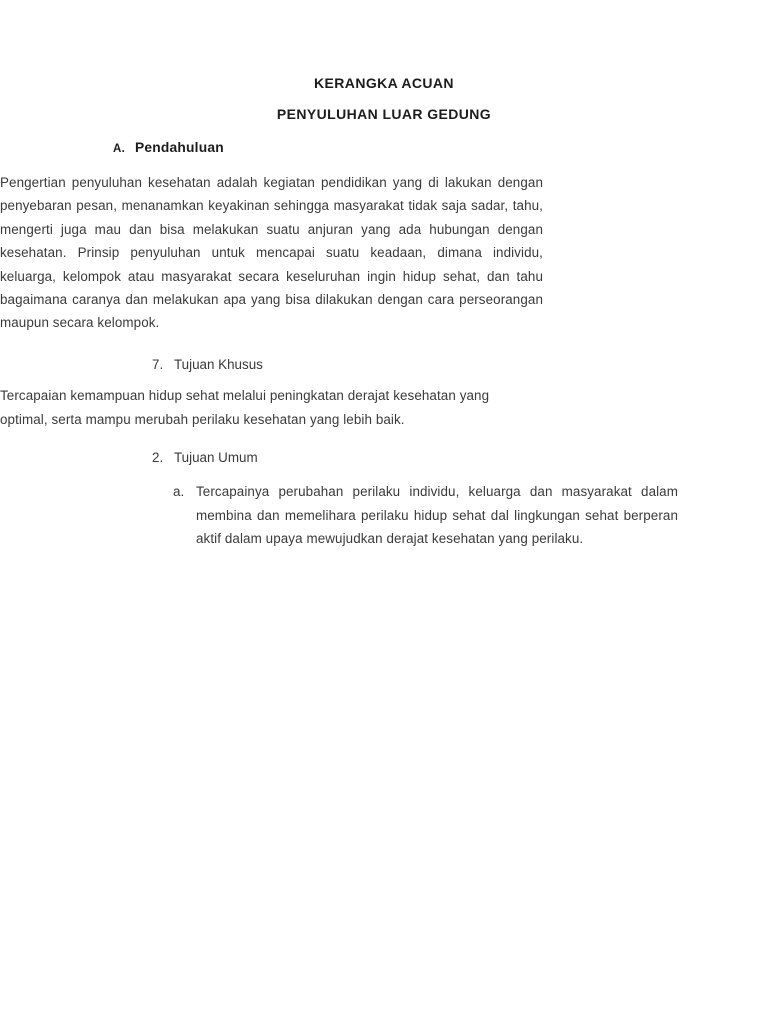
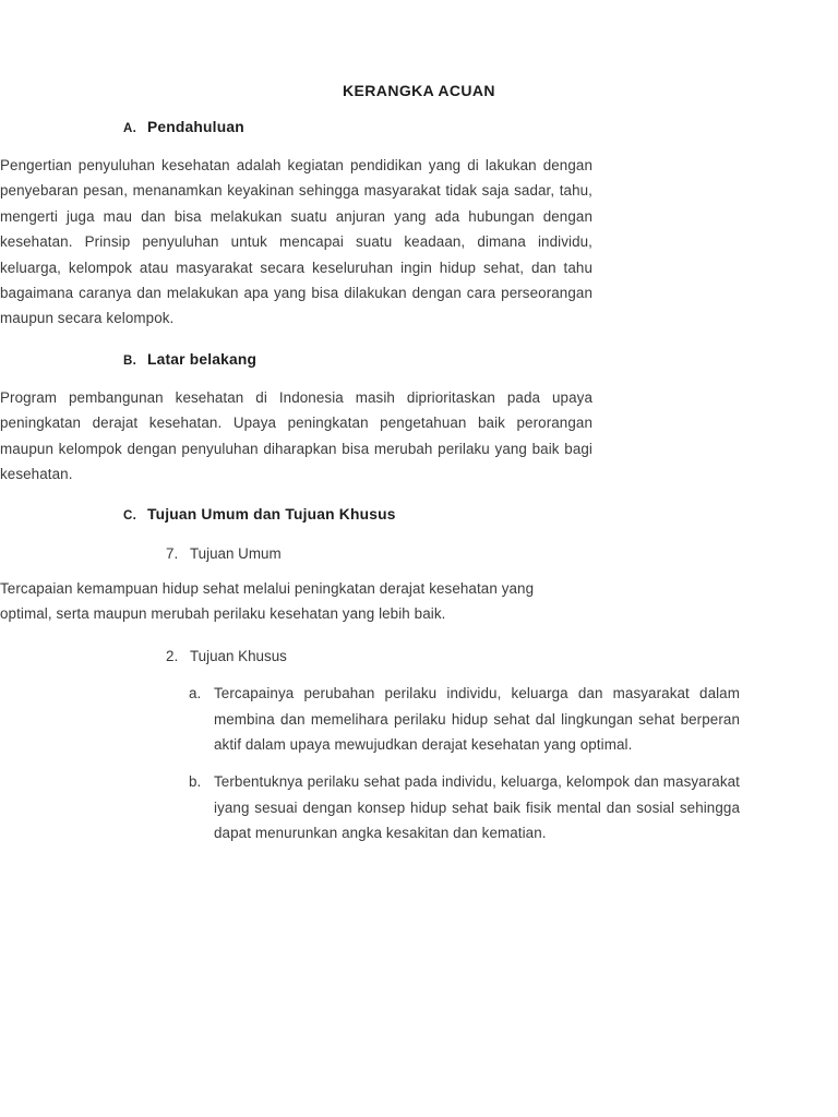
  KERANGKA ACUAN
- PENYULUHAN LUAR GEDUNG
  A.
  Pendahuluan
  Pengertian penyuluhan kesehatan adalah kegiatan pendidikan yang di lakukan dengan penyebaran pesan, menanamkan keyakinan sehingga masyarakat tidak saja sadar, tahu, mengerti juga mau dan bisa melakukan suatu anjuran yang ada hubungan dengan kesehatan. Prinsip penyuluhan untuk mencapai suatu keadaan, dimana individu, keluarga, kelompok atau masyarakat secara keseluruhan ingin hidup sehat, dan tahu bagaimana caranya dan melakukan apa yang bisa dilakukan dengan cara perseorangan maupun secara kelompok.
+ B.
+ Latar belakang
+ Program pembangunan kesehatan di Indonesia masih diprioritaskan pada upaya peningkatan derajat kesehatan. Upaya peningkatan pengetahuan baik perorangan maupun kelompok dengan penyuluhan diharapkan bisa merubah perilaku yang baik bagi kesehatan.
+ C.
+ Tujuan Umum dan Tujuan Khusus
  7.
- Tujuan Khusus
+ Tujuan Umum
- Tercapaian kemampuan hidup sehat melalui peningkatan derajat kesehatan yang optimal, serta mampu merubah perilaku kesehatan yang lebih baik.
+ Tercapaian kemampuan hidup sehat melalui peningkatan derajat kesehatan yang optimal, serta maupun merubah perilaku kesehatan yang lebih baik.
  2.
- Tujuan Umum
+ Tujuan Khusus
  a.
- Tercapainya perubahan perilaku individu, keluarga dan masyarakat dalam membina dan memelihara perilaku hidup sehat dal lingkungan sehat berperan aktif dalam upaya mewujudkan derajat kesehatan yang perilaku.
+ Tercapainya perubahan perilaku individu, keluarga dan masyarakat dalam membina dan memelihara perilaku hidup sehat dal lingkungan sehat berperan aktif dalam upaya mewujudkan derajat kesehatan yang optimal.
+ b.
+ Terbentuknya perilaku sehat pada individu, keluarga, kelompok dan masyarakat iyang sesuai dengan konsep hidup sehat baik fisik mental dan sosial sehingga dapat menurunkan angka kesakitan dan kematian.
